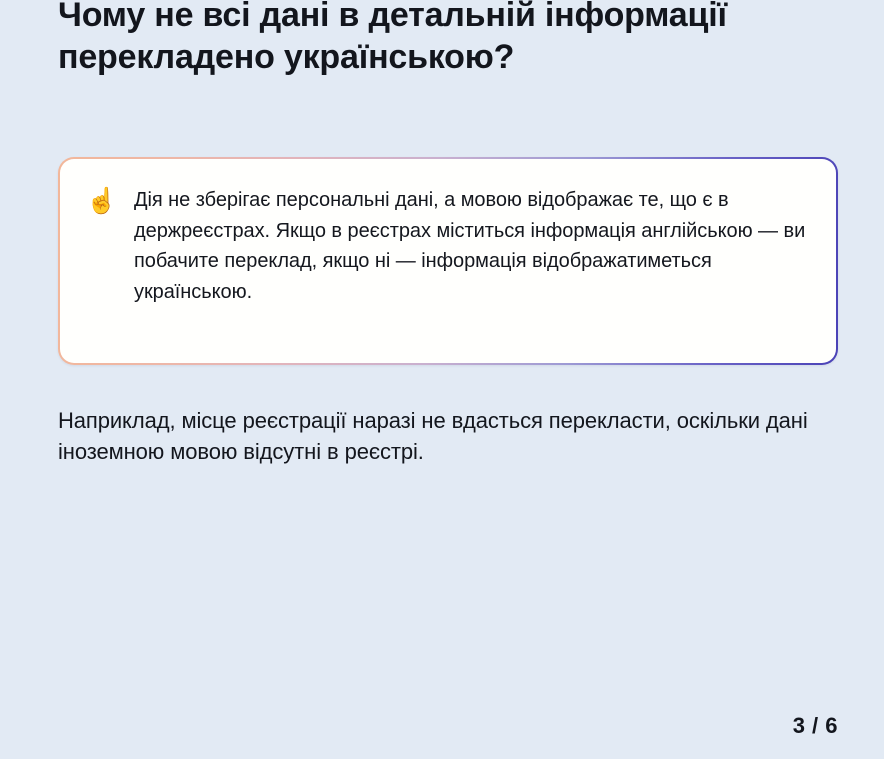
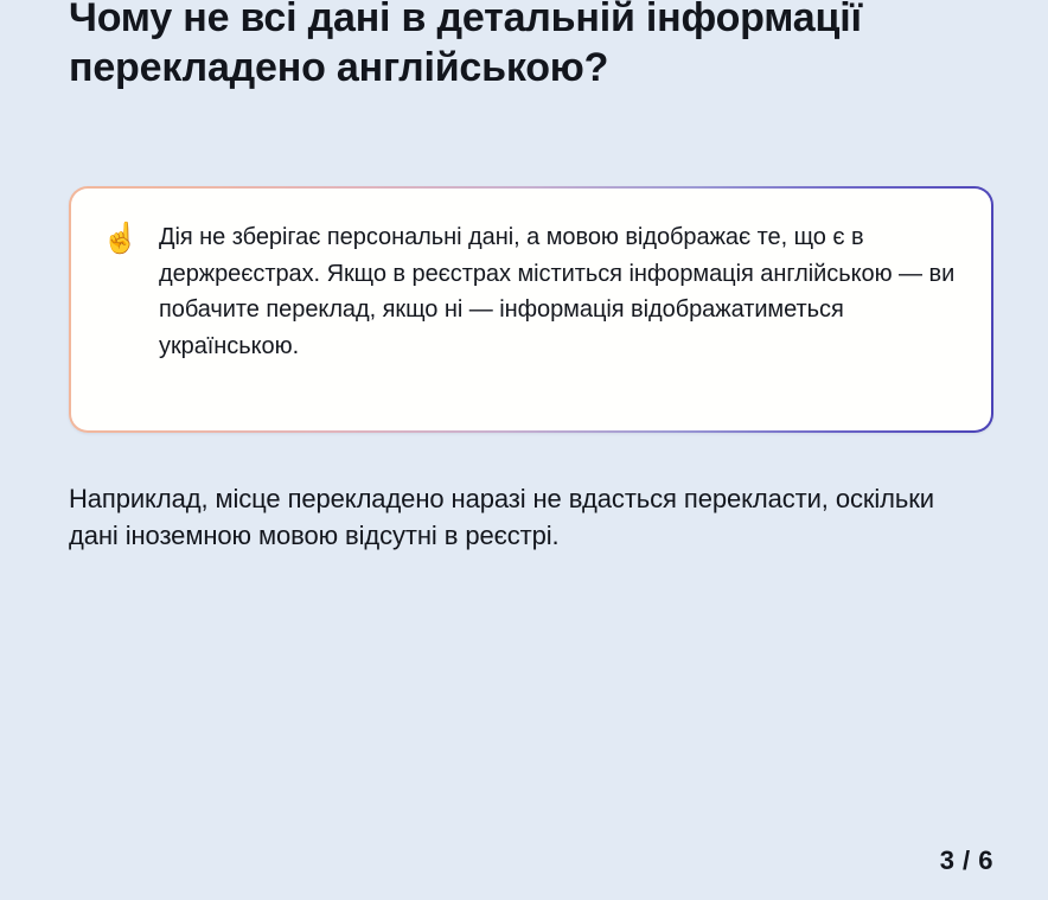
- Чому не всі дані в детальній інформації перекладено українською?
+ Чому не всі дані в детальній інформації перекладено англійською?
  ☝️
  Дія не зберігає персональні дані, а мовою відображає те, що є в держреєстрах. Якщо в реєстрах міститься інформація англійською — ви побачите переклад, якщо ні — інформація відображатиметься українською.
- Наприклад, місце реєстрації наразі не вдасться перекласти, оскільки дані іноземною мовою відсутні в реєстрі.
+ Наприклад, місце перекладено наразі не вдасться перекласти, оскільки дані іноземною мовою відсутні в реєстрі.
  3 / 6
